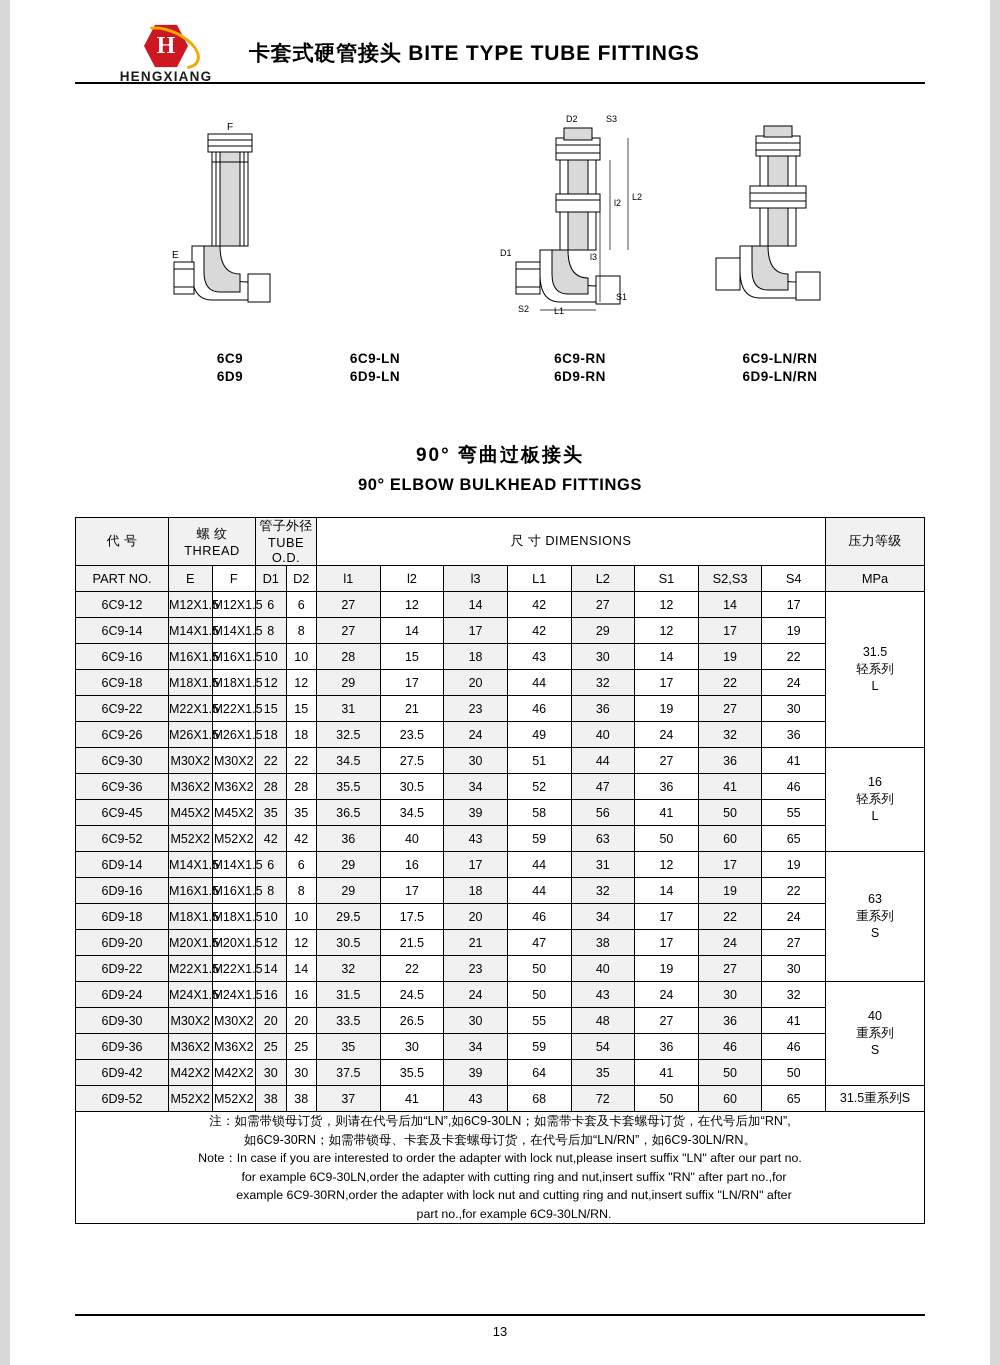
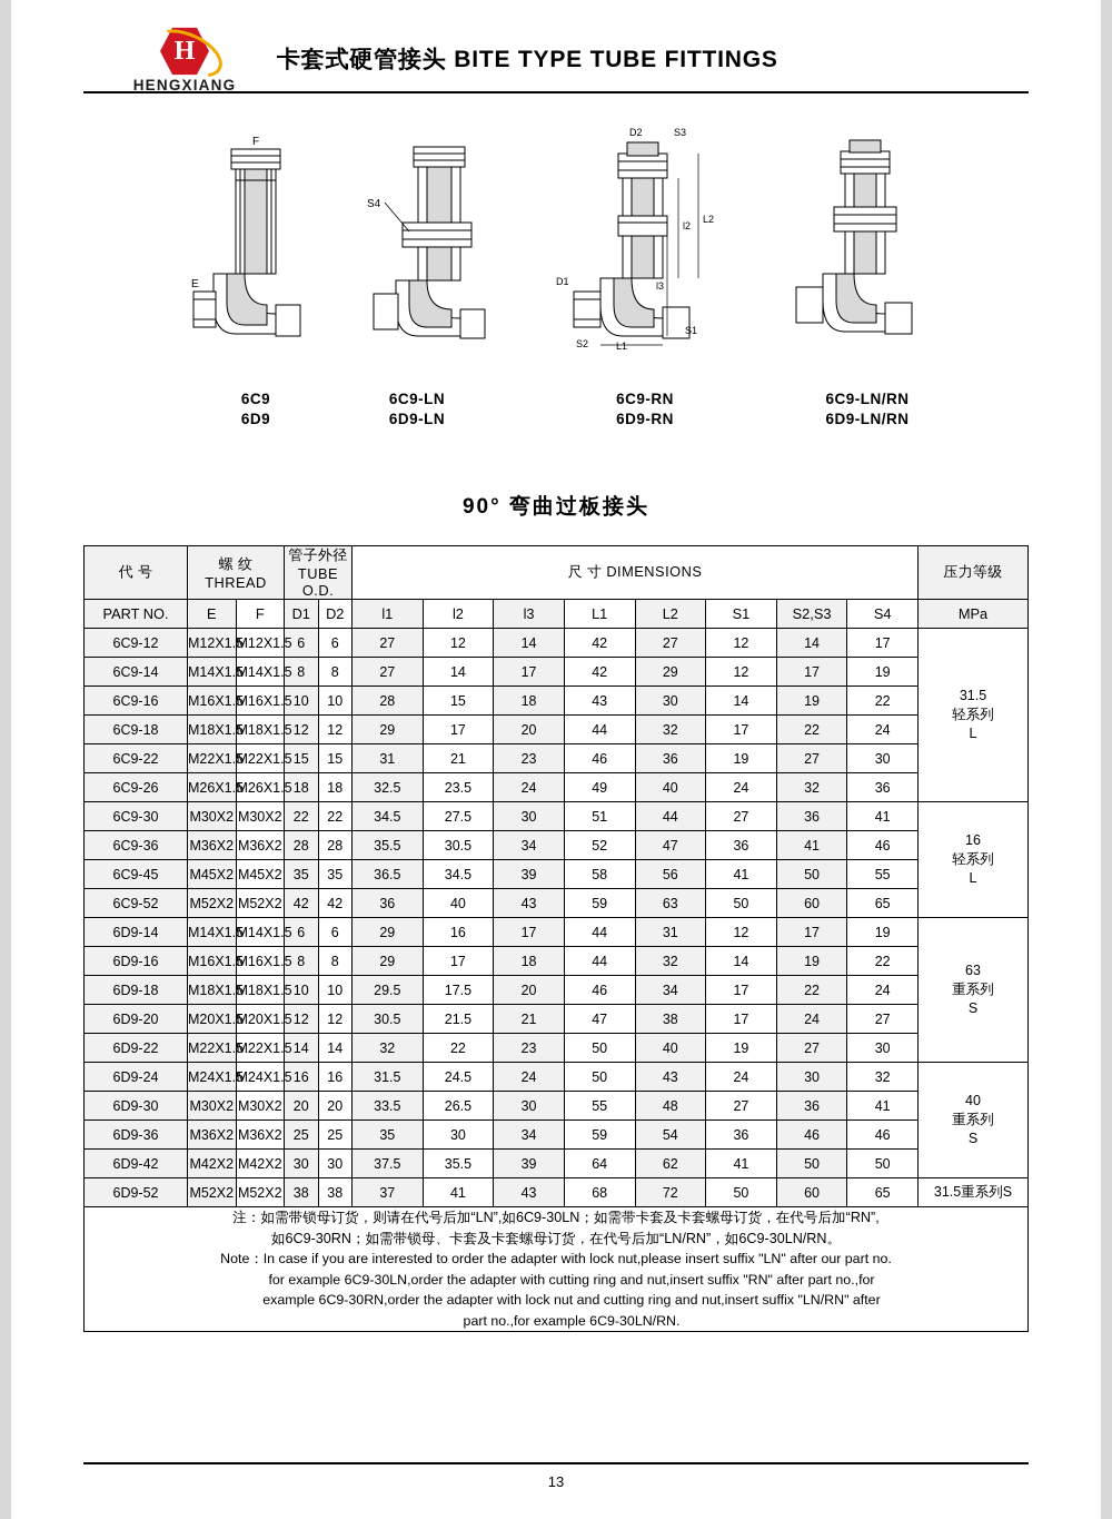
  H
  HENGXIANG
  卡套式硬管接头 BITE TYPE TUBE FITTINGS
  F
  E
+ S4
  D2
  S3
  L2
  l2
  l3
  D1
  S1
  S2
  L1
  6C9
  6D9
  6C9-LN
  6D9-LN
  6C9-RN
  6D9-RN
  6C9-LN/RN
  6D9-LN/RN
  90° 弯曲过板接头
- 90° ELBOW BULKHEAD FITTINGS
  代 号	螺 纹 THREAD	管子外径 TUBE O.D.	尺 寸 DIMENSIONS	压力等级
  PART NO.	E	F	D1	D2	l1	l2	l3	L1	L2	S1	S2,S3	S4	MPa
  6C9-12	M12X1.	M12X1.5	6	6	27	12	14	42	27	12	14	17	31.5轻系列L
  6C9-14	M14X1.	M14X1.5	8	8	27	14	17	42	29	12	17	19
  6C9-16	M16X1.	M16X1.5	10	10	28	15	18	43	30	14	19	22
  6C9-18	M18X1.	M18X1.5	12	12	29	17	20	44	32	17	22	24
  6C9-22	M22X1.	M22X1.5	15	15	31	21	23	46	36	19	27	30
  6C9-26	M26X1.	M26X1.5	18	18	32.5	23.5	24	49	40	24	32	36
  6C9-30	M30X2	M30X2	22	22	34.5	27.5	30	51	44	27	36	41	16轻系列L
  6C9-36	M36X2	M36X2	28	28	35.5	30.5	34	52	47	36	41	46
  6C9-45	M45X2	M45X2	35	35	36.5	34.5	39	58	56	41	50	55
  6C9-52	M52X2	M52X2	42	42	36	40	43	59	63	50	60	65
  6D9-14	M14X1.	M14X1.5	6	6	29	16	17	44	31	12	17	19	63重系列S
  6D9-16	M16X1.	M16X1.5	8	8	29	17	18	44	32	14	19	22
  6D9-18	M18X1.	M18X1.5	10	10	29.5	17.5	20	46	34	17	22	24
  6D9-20	M20X1.	M20X1.5	12	12	30.5	21.5	21	47	38	17	24	27
  6D9-22	M22X1.	M22X1.5	14	14	32	22	23	50	40	19	27	30
  6D9-24	M24X1.	M24X1.5	16	16	31.5	24.5	24	50	43	24	30	32	40重系列S
  6D9-30	M30X2	M30X2	20	20	33.5	26.5	30	55	48	27	36	41
  6D9-36	M36X2	M36X2	25	25	35	30	34	59	54	36	46	46
- 6D9-42	M42X2	M42X2	30	30	37.5	35.5	39	64	35	41	50	50
+ 6D9-42	M42X2	M42X2	30	30	37.5	35.5	39	64	62	41	50	50
  6D9-52	M52X2	M52X2	38	38	37	41	43	68	72	50	60	65	31.5重系列S
  注：如需带锁母订货，则请在代号后加“LN”,如6C9-30LN；如需带卡套及卡套螺母订货，在代号后加“RN”, 如6C9-30RN；如需带锁母、卡套及卡套螺母订货，在代号后加“LN/RN”，如6C9-30LN/RN。 Note：In case if you are interested to order the adapter with lock nut,please insert suffix "LN" after our part no. for example 6C9-30LN,order the adapter with cutting ring and nut,insert suffix "RN" after part no.,for example 6C9-30RN,order the adapter with lock nut and cutting ring and nut,insert suffix "LN/RN" after part no.,for example 6C9-30LN/RN.
  13
